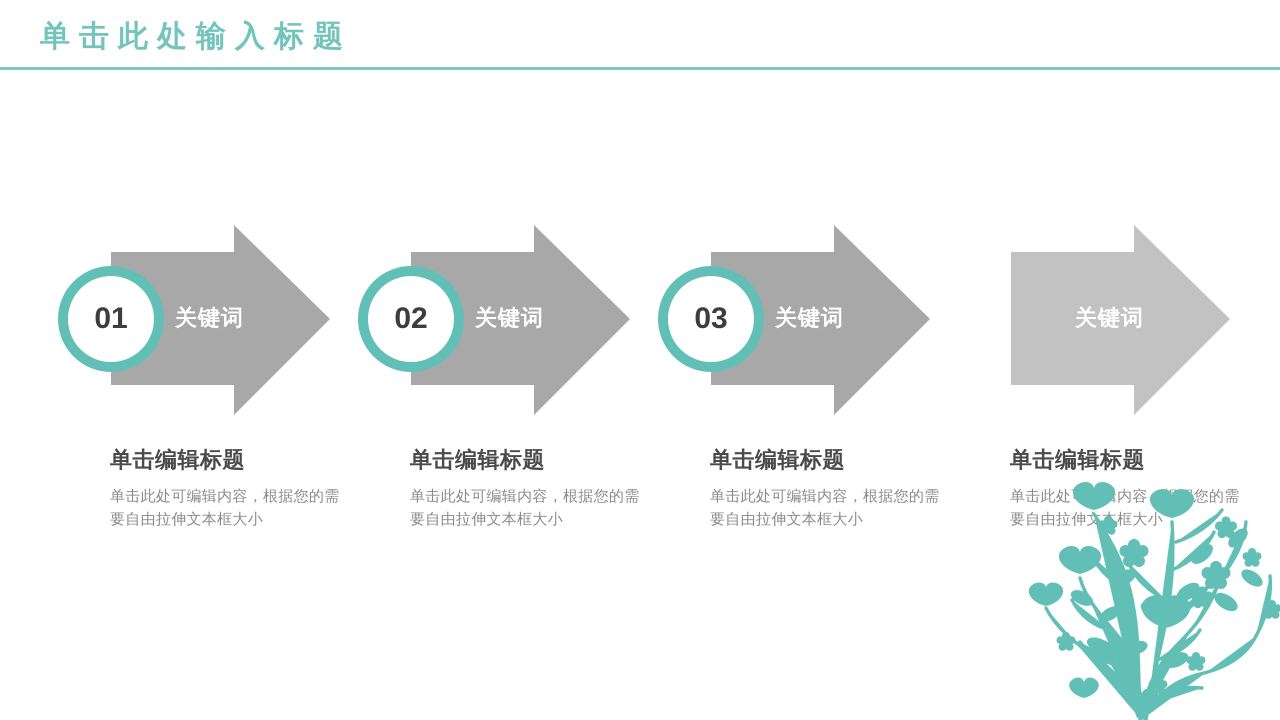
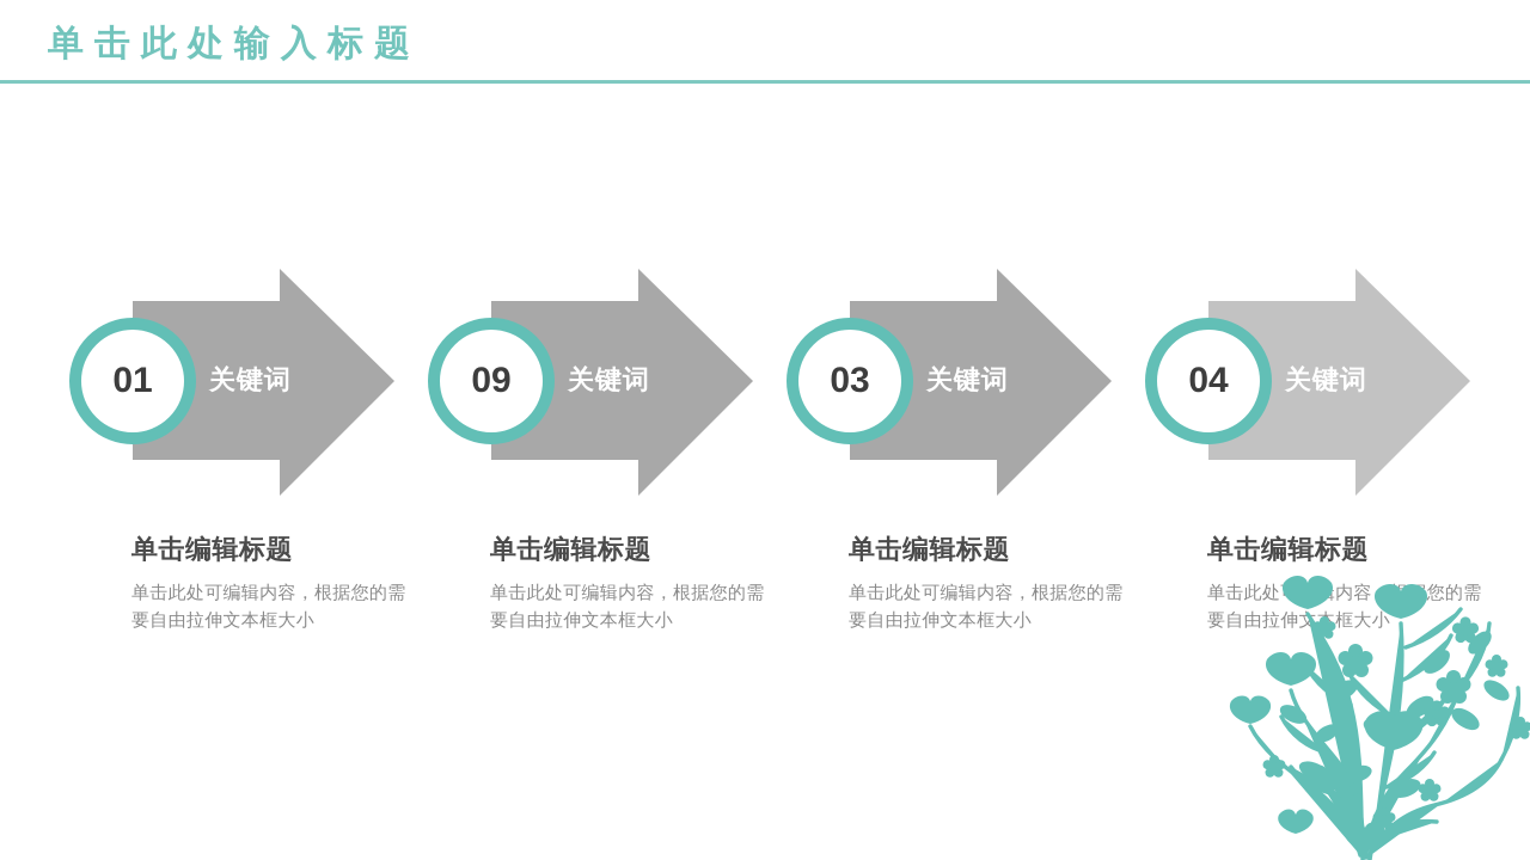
  单击此处输入标题
  01
  关键词
  单击编辑标题
  单击此处可编辑内容，根据您的需要自由拉伸文本框大小
- 02
+ 09
  关键词
  单击编辑标题
  单击此处可编辑内容，根据您的需要自由拉伸文本框大小
  03
  关键词
  单击编辑标题
  单击此处可编辑内容，根据您的需要自由拉伸文本框大小
+ 04
  关键词
  单击编辑标题
  单击此处内容您的需要自由拉伸文框大小
